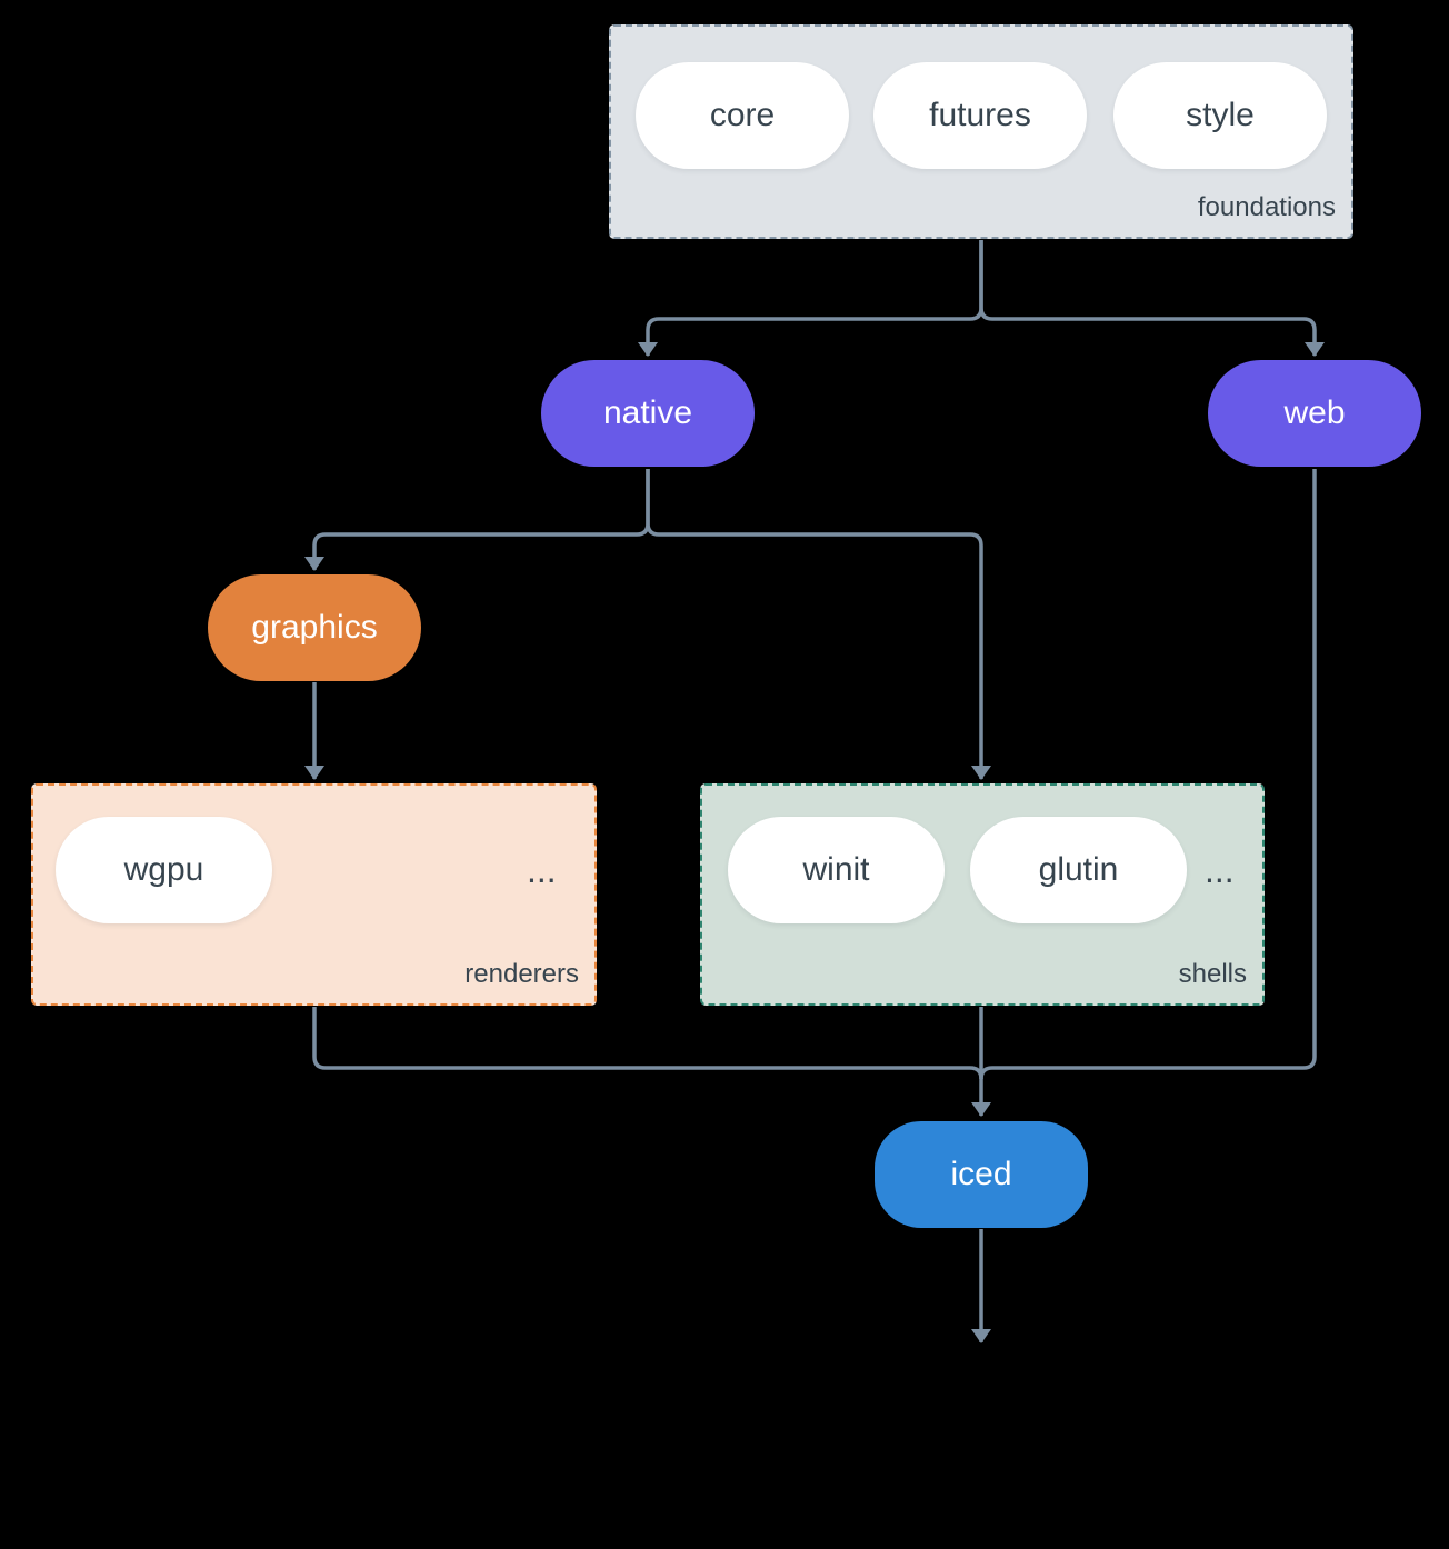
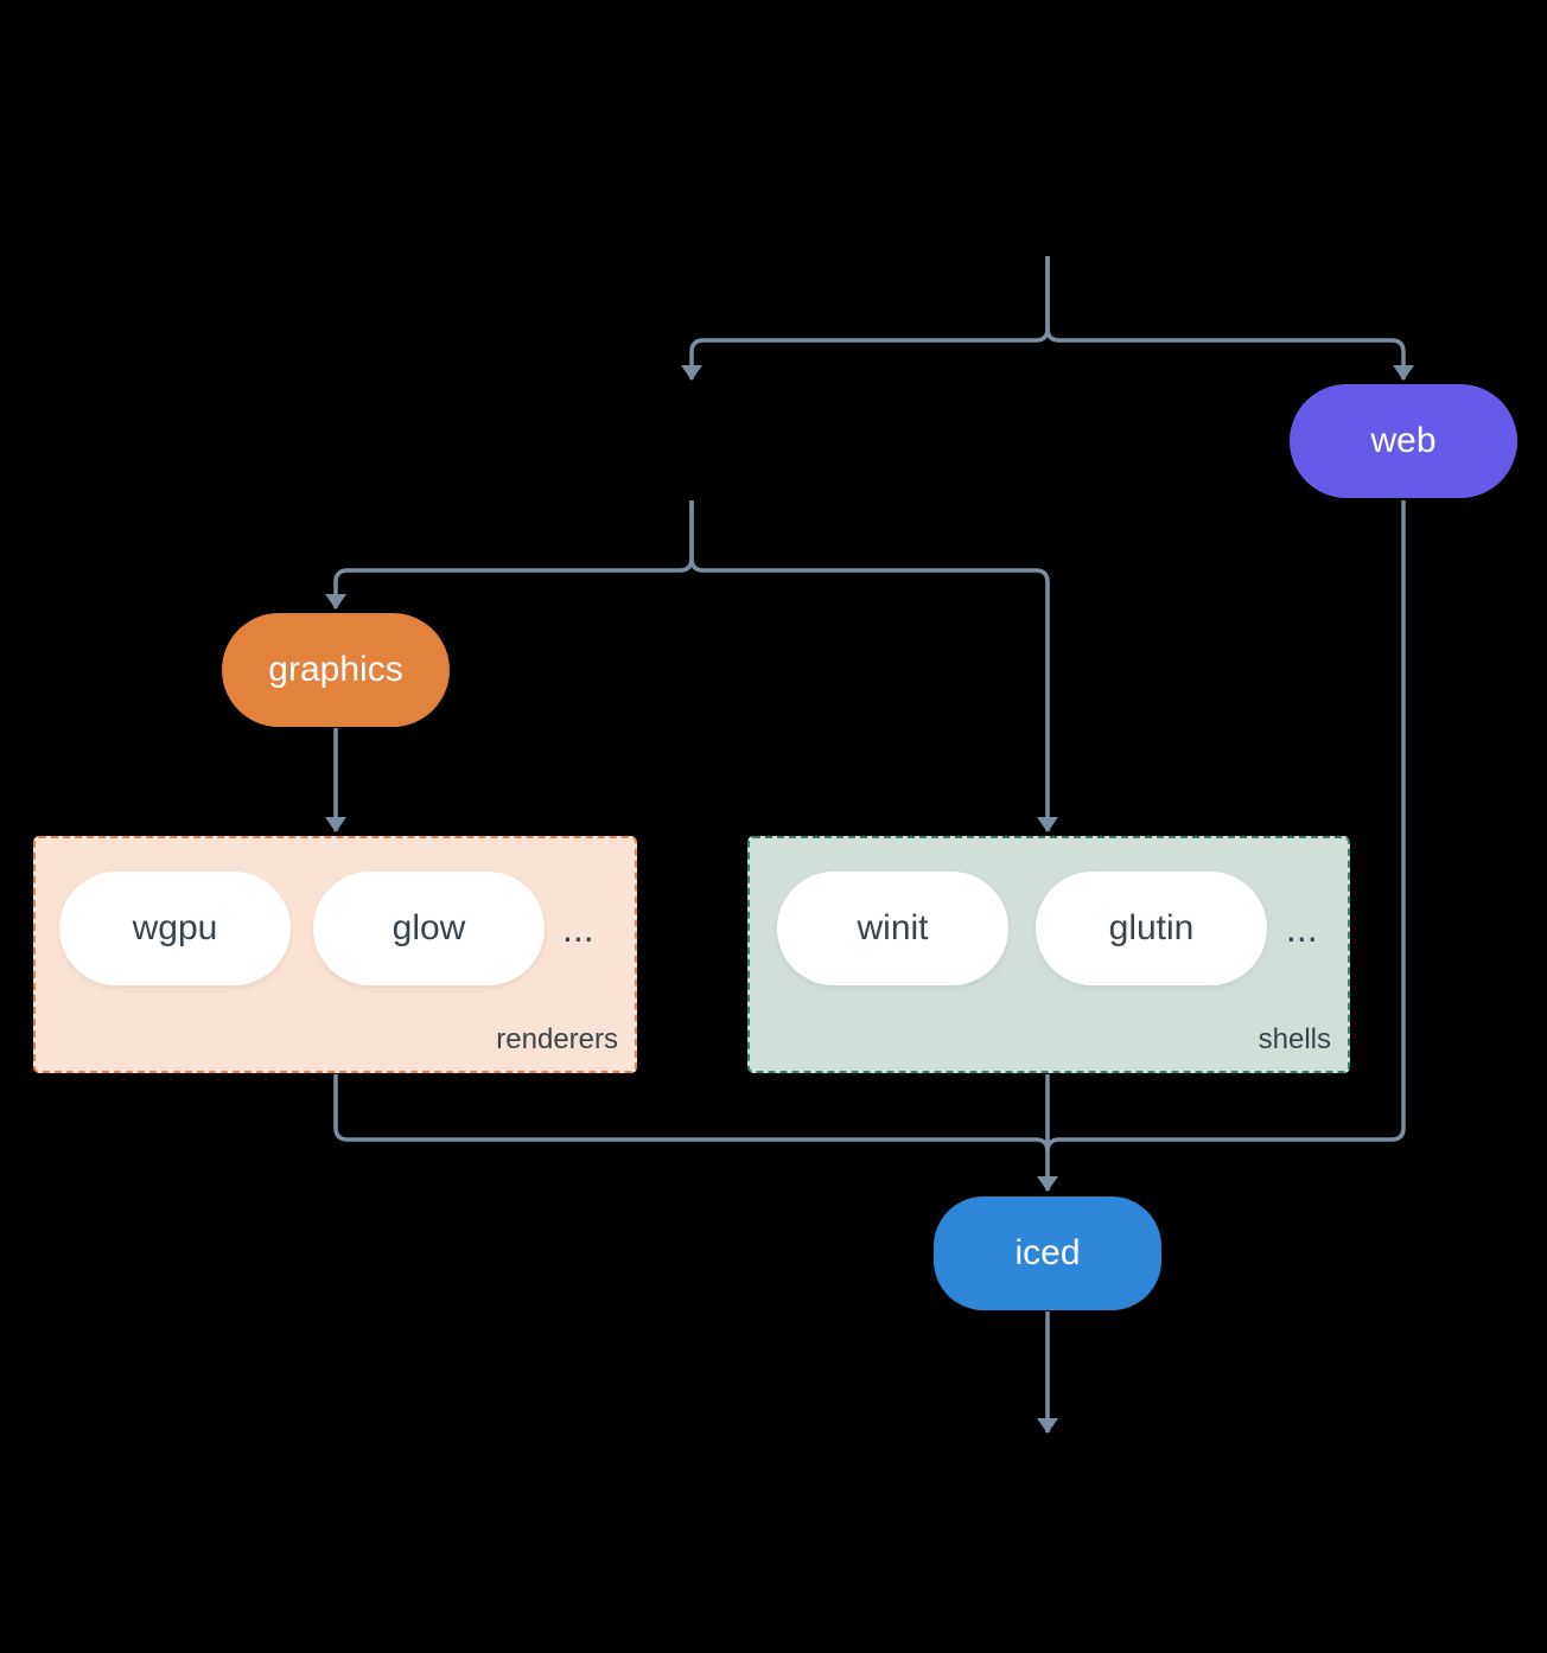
- core
- futures
- style
- foundations
- native
  web
  graphics
  wgpu
+ glow
  ...
  renderers
  winit
  glutin
  ...
  shells
  iced
